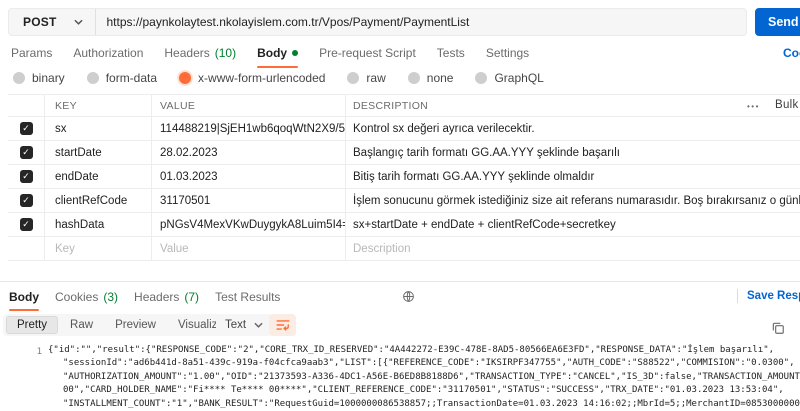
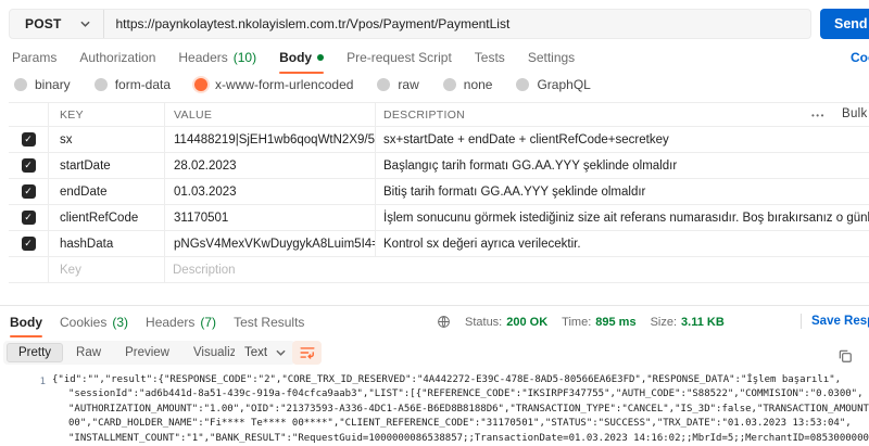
  POST
  https://paynkolaytest.nkolayislem.com.tr/Vpos/Payment/PaymentList
  Send
  Params
  Authorization
  Headers
  (10)
  Body
  Pre-request Script
  Tests
  Settings
  binary
  form-data
  x-www-form-urlencoded
  raw
  none
  GraphQL
  KEY
  VALUE
  DESCRIPTION
  •••
  ✓
  sx
  114488219|SjEH1wb6qoqWtN2X9/5
- Kontrol sx değeri ayrıca verilecektir.
+ sx+startDate + endDate + clientRefCode+secretkey
  ✓
  startDate
  28.02.2023
- Başlangıç tarih formatı GG.AA.YYY şeklinde başarılı
+ Başlangıç tarih formatı GG.AA.YYY şeklinde olmaldır
  ✓
  endDate
  01.03.2023
  Bitiş tarih formatı GG.AA.YYY şeklinde olmaldır
  ✓
  clientRefCode
  31170501
  İşlem sonucunu görmek istediğiniz size ait referans numarasıdır. Boş bırakırsanız o gün
  ✓
  hashData
  pNGsV4MexVKwDuygykA8Luim5I4
- sx+startDate + endDate + clientRefCode+secretkey
+ Kontrol sx değeri ayrıca verilecektir.
  Key
- Value
  Description
  Body
  Cookies
  (3)
  Headers
  (7)
  Test Results
+ Status:
+ 200 OK
+ Time:
+ 895 ms
+ Size:
+ 3.11 KB
  Pretty
  Raw
  Preview
  Visualiz
  Text
  1
  {"id":"","result":{"RESPONSE_CODE":"2","CORE_TRX_ID_RESERVED":"4A442272-E39C-478E-8AD5-80566EA6E3FD","RESPONSE_DATA":"İşlem başarılı",
  "sessionId":"ad6b441d-8a51-439c-919a-f04cfca9aab3","LIST":[{"REFERENCE_CODE":"IKSIRPF347755","AUTH_CODE":"S88522","COMMISION":"0.0300",
  "AUTHORIZATION_AMOUNT":"1.00","OID":"21373593-A336-4DC1-A56E-B6ED8B8188D6","TRANSACTION_TYPE":"CANCEL","IS_3D":false,"TRANSACTION_AMOUNT
  00","CARD_HOLDER_NAME":"Fi**** Te**** 00****","CLIENT_REFERENCE_CODE":"31170501","STATUS":"SUCCESS","TRX_DATE":"01.03.2023 13:53:04",
  "INSTALLMENT_COUNT":"1","BANK_RESULT":"RequestGuid=1000000086538857;;TransactionDate=01.03.2023 14:16:02;;MbrId=5;;MerchantID=0853000000
